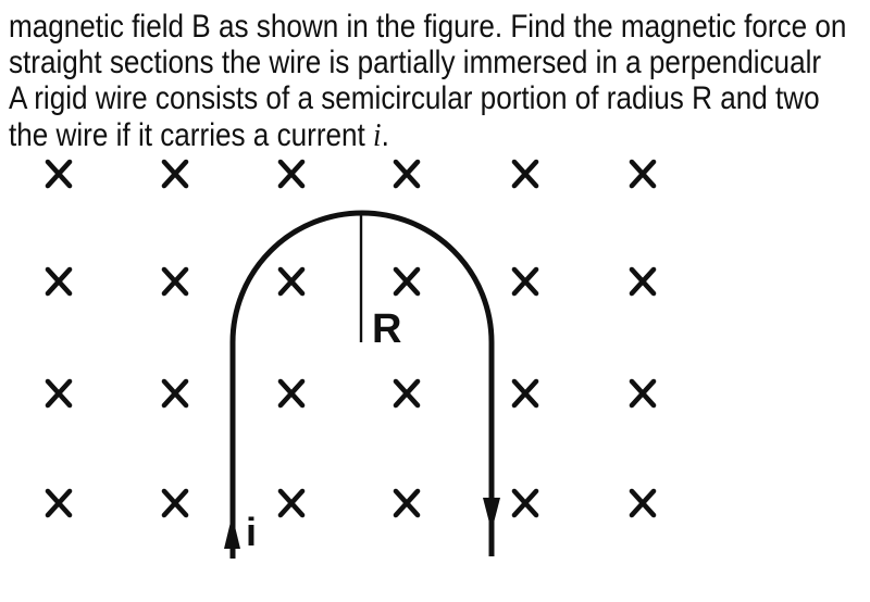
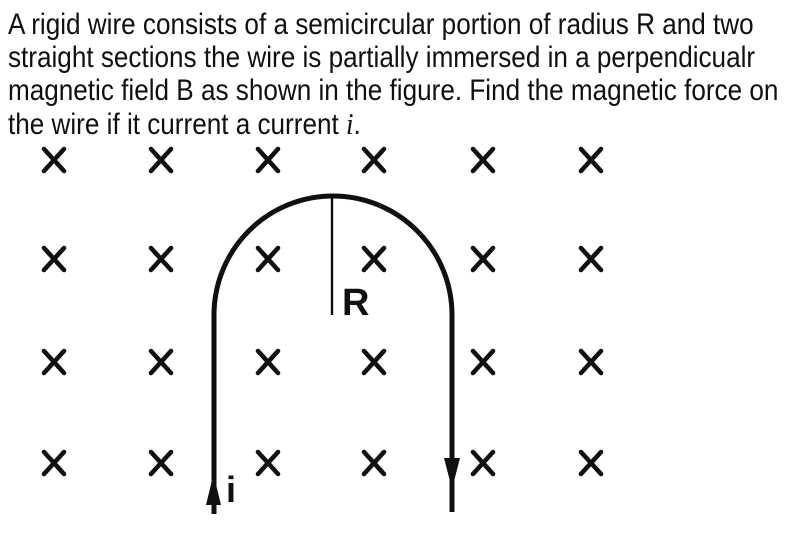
- magnetic field B as shown in the figure. Find the magnetic force on
+ A rigid wire consists of a semicircular portion of radius R and two
  straight sections the wire is partially immersed in a perpendicualr
- A rigid wire consists of a semicircular portion of radius R and two
+ magnetic field B as shown in the figure. Find the magnetic force on
- the wire if it carries a current i.
+ the wire if it current a current i.
  R
  i
